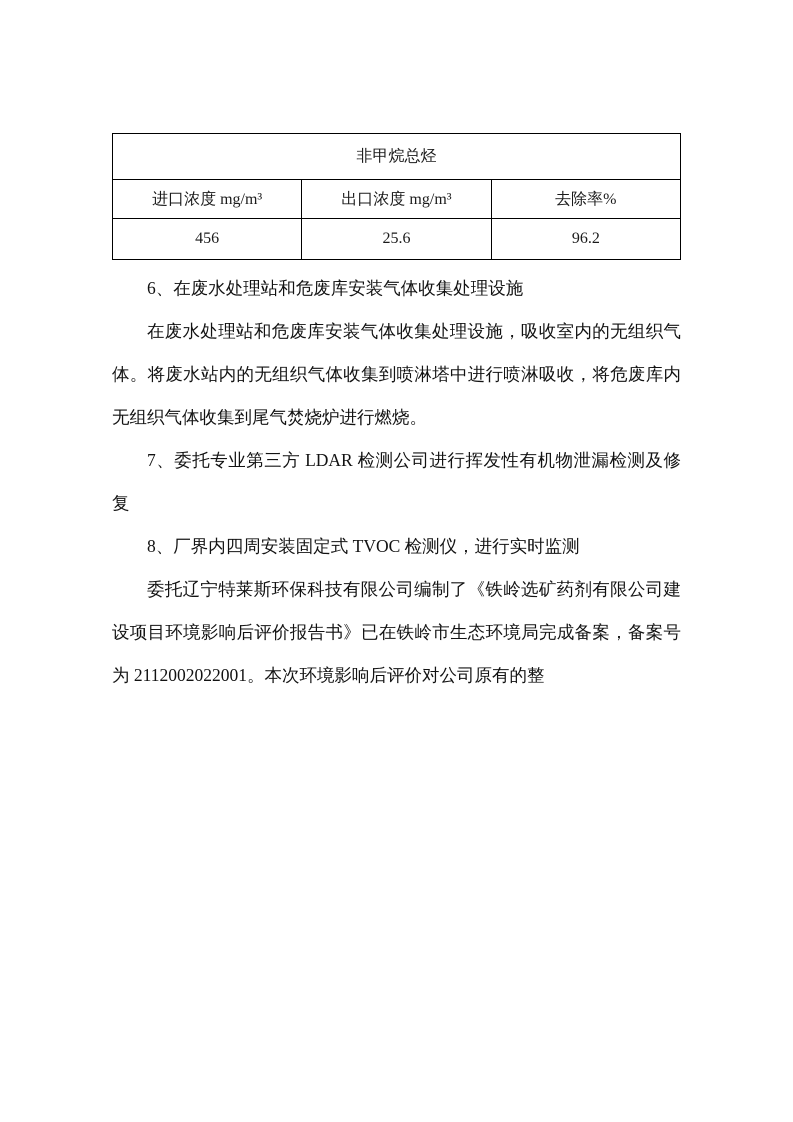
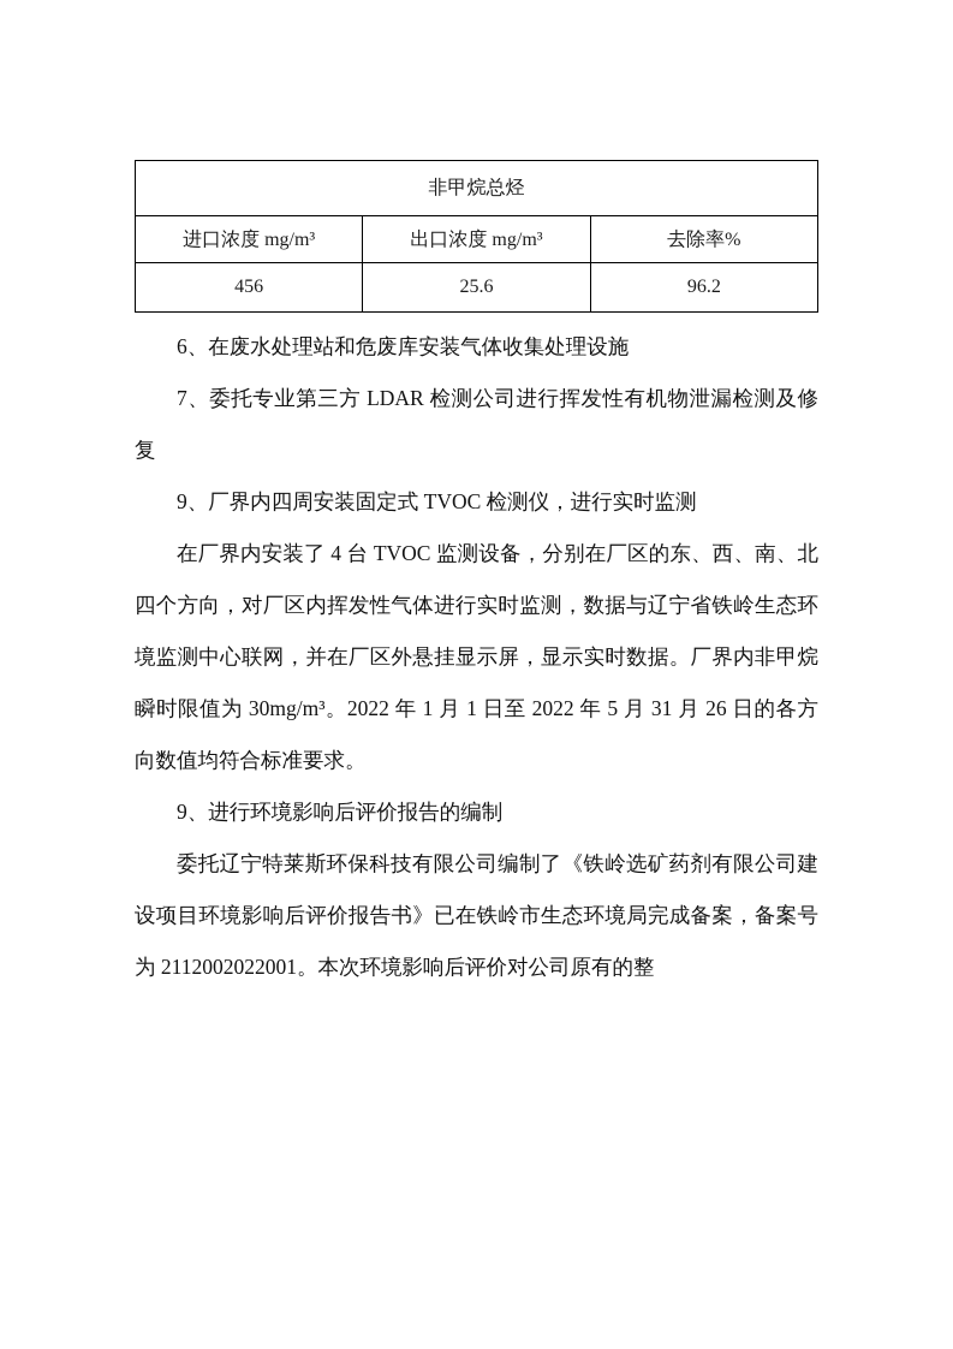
  非甲烷总烃
  进口浓度 mg/m³	出口浓度 mg/m³	去除率%
  456	25.6	96.2
  6、在废水处理站和危废库安装气体收集处理设施
- 在废水处理站和危废库安装气体收集处理设施，吸收室内的无组织气体。将废水站内的无组织气体收集到喷淋塔中进行喷淋吸收，将危废库内无组织气体收集到尾气焚烧炉进行燃烧。
  7、委托专业第三方 LDAR 检测公司进行挥发性有机物泄漏检测及修复
- 8、厂界内四周安装固定式 TVOC 检测仪，进行实时监测
+ 9、厂界内四周安装固定式 TVOC 检测仪，进行实时监测
+ 在厂界内安装了 4 台 TVOC 监测设备，分别在厂区的东、西、南、北四个方向，对厂区内挥发性气体进行实时监测，数据与辽宁省铁岭生态环境监测中心联网，并在厂区外悬挂显示屏，显示实时数据。厂界内非甲烷瞬时限值为 30mg/m³。2022 年 1 月 1 日至 2022 年 5 月 31 月 26 日的各方向数值均符合标准要求。
+ 9、进行环境影响后评价报告的编制
  委托辽宁特莱斯环保科技有限公司编制了《铁岭选矿药剂有限公司建设项目环境影响后评价报告书》已在铁岭市生态环境局完成备案，备案号为 2112002022001。本次环境影响后评价对公司原有的整
